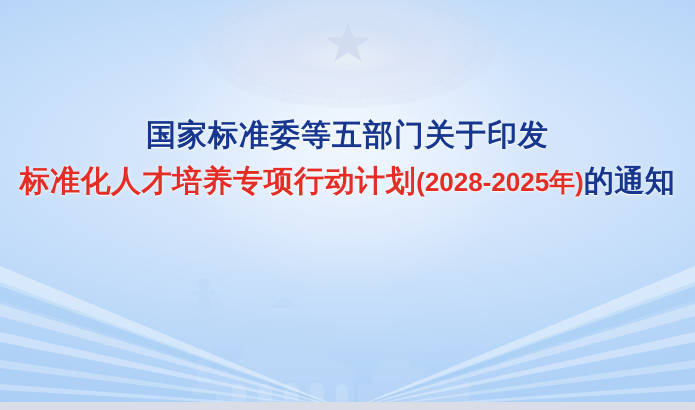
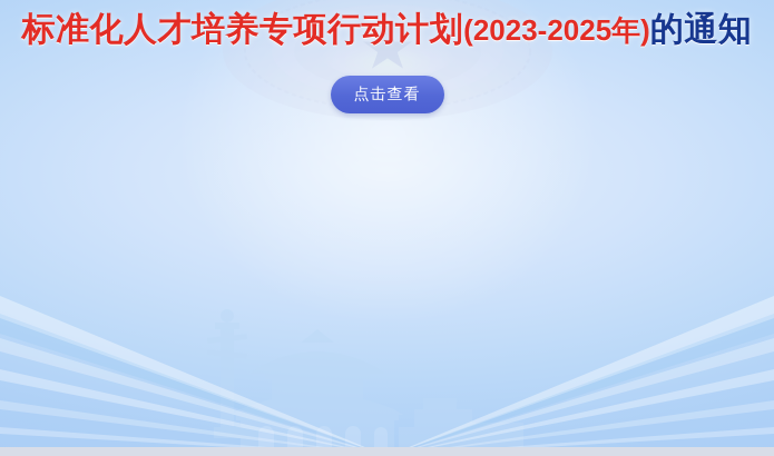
- 国家标准委等五部门关于印发
- 标准化人才培养专项行动计划(2028-2025年)的通知
+ 标准化人才培养专项行动计划(2023-2025年)的通知
+ 点击查看
